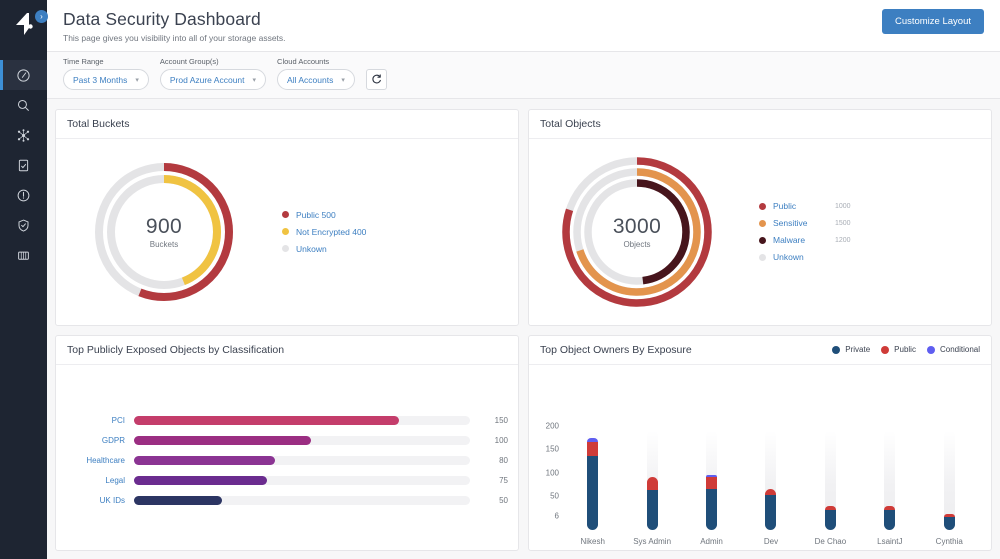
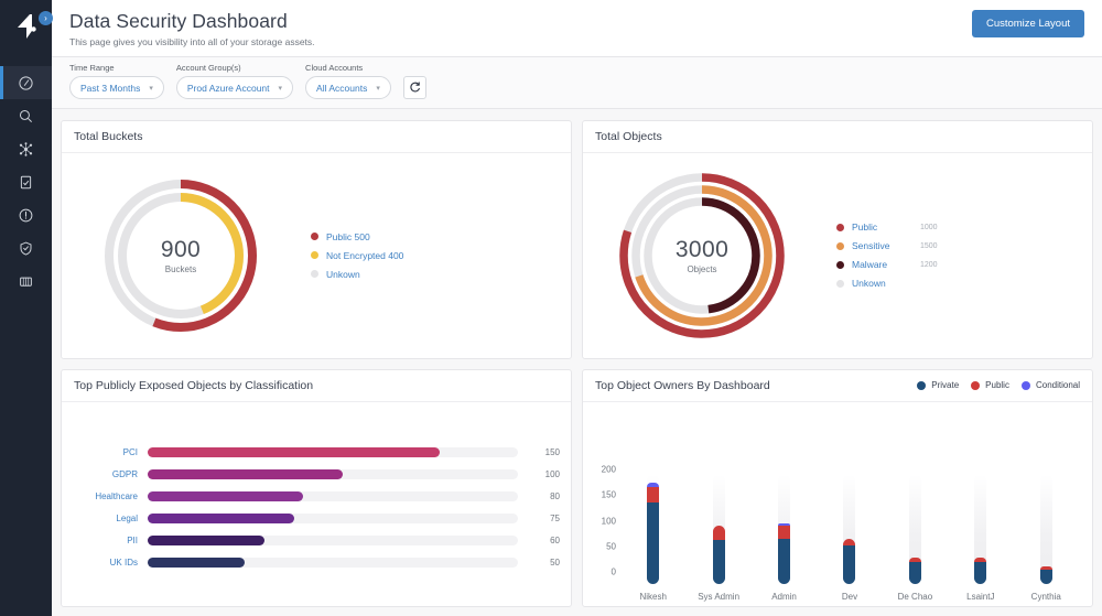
  ›
  Data Security Dashboard
  This page gives you visibility into all of your storage assets.
  Customize Layout
  Time Range
  Past 3 Months
  Account Group(s)
  Prod Azure Account
  Cloud Accounts
  All Accounts
  Total Buckets
  900
  Buckets
  Public 500
  Not Encrypted 400
  Unkown
  Total Objects
  3000
  Objects
  Public
  Sensitive
  Malware
  Unkown
  Top Publicly Exposed Objects by Classification
  PCI
  150
  GDPR
  100
  Healthcare
  80
  Legal
  75
+ PII
+ 60
  UK IDs
  50
- Top Object Owners By Exposure
+ Top Object Owners By Dashboard
  Private
  Public
  Conditional
- 6
+ 0
  50
  100
  150
  200
  Nikesh
  Sys Admin
  Admin
  Dev
  De Chao
  LsaintJ
  Cynthia
